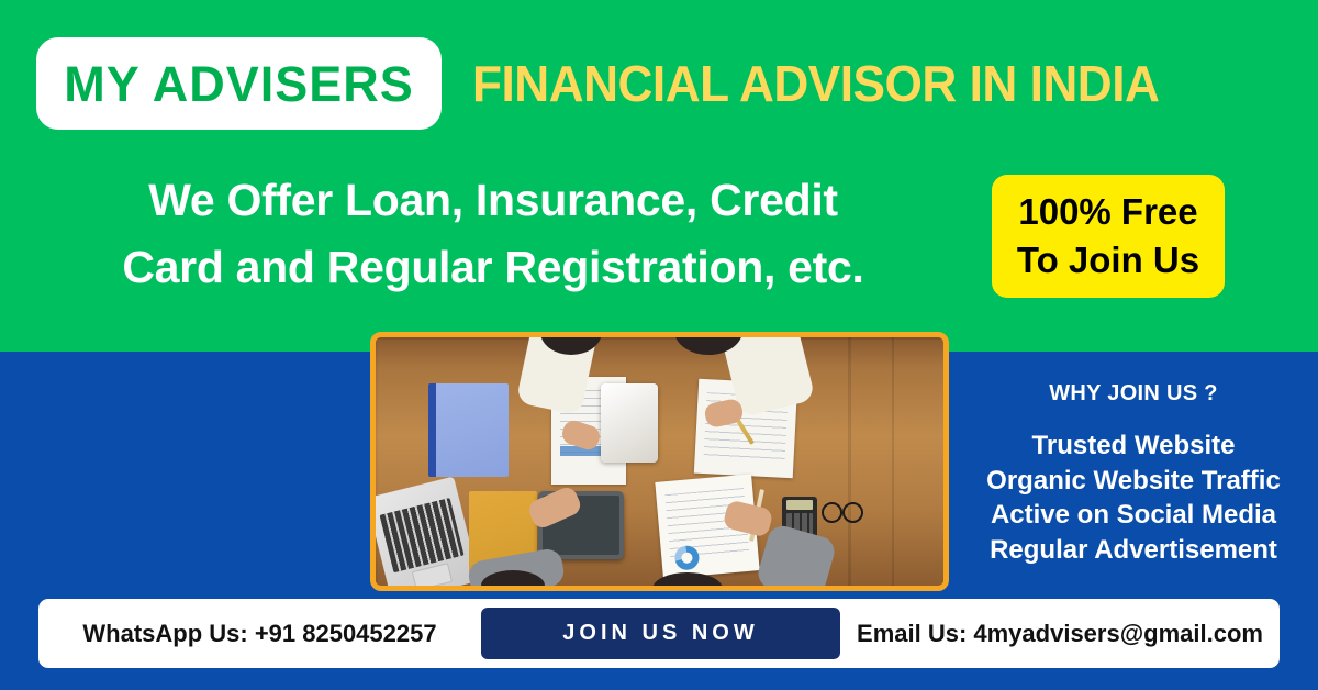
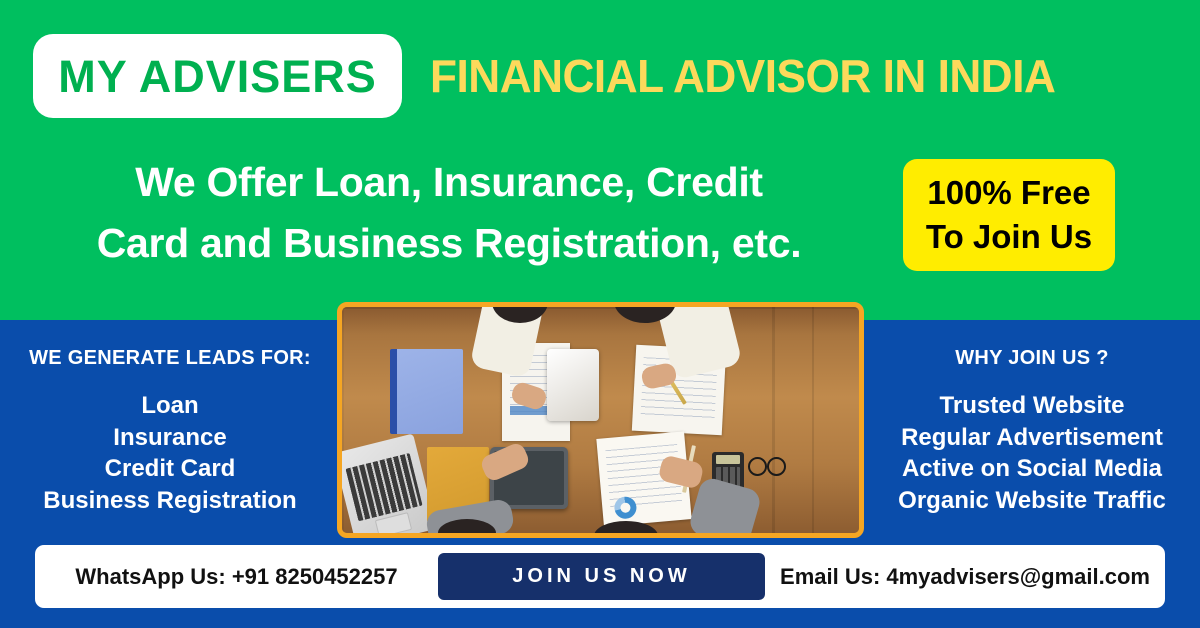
  MY ADVISERS
  FINANCIAL ADVISOR IN INDIA
  We Offer Loan, Insurance, Credit
- Card and Regular Registration, etc.
+ Card and Business Registration, etc.
  100% Free
  To Join Us
+ WE GENERATE LEADS FOR:
+ Loan
+ Insurance
+ Credit Card
+ Business Registration
  WHY JOIN US ?
  Trusted Website
- Organic Website Traffic
+ Regular Advertisement
  Active on Social Media
- Regular Advertisement
+ Organic Website Traffic
  WhatsApp Us: +91 8250452257
  JOIN US NOW
  Email Us: 4myadvisers@gmail.com
